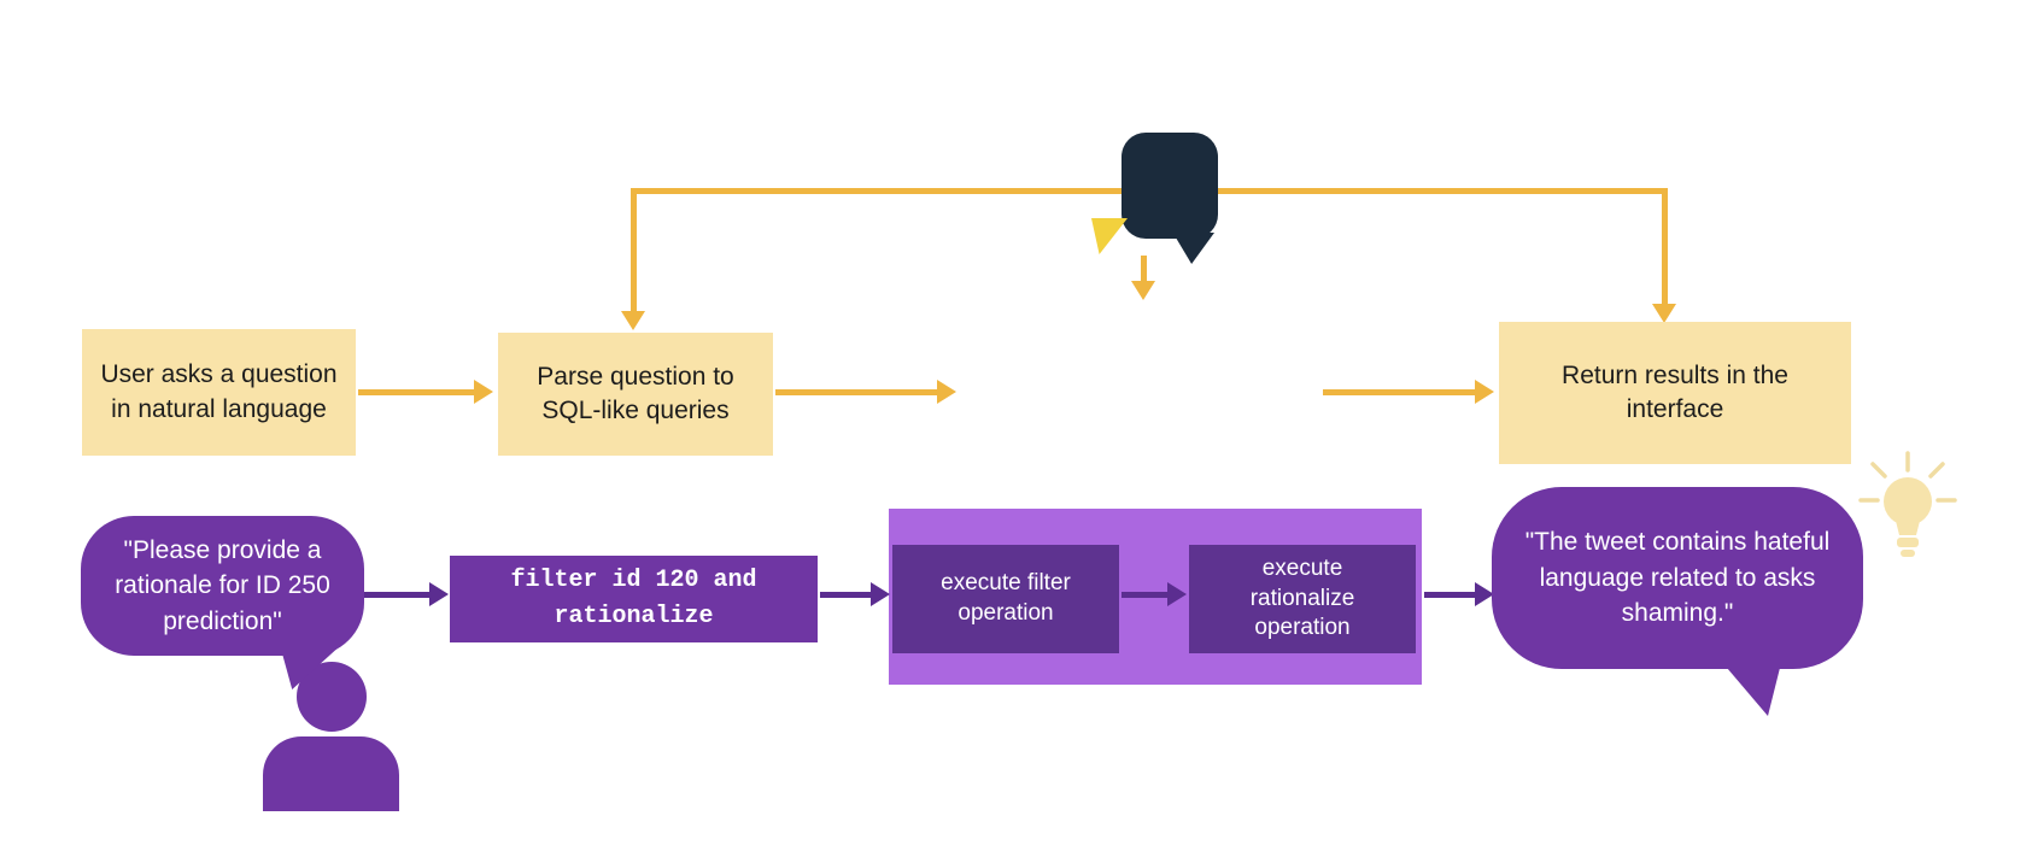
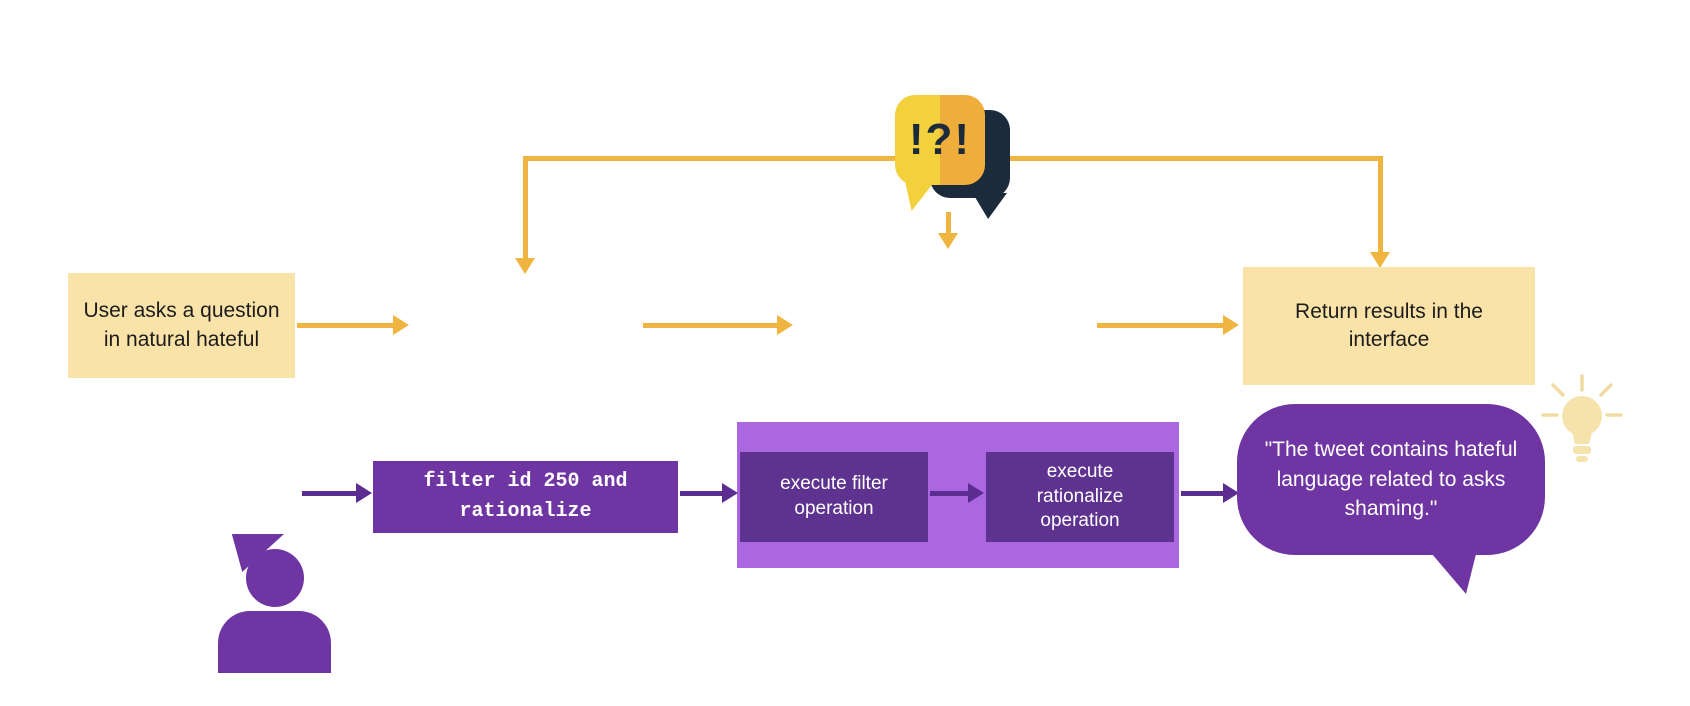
+ !?!
- User asks a question in natural language
+ User asks a question in natural hateful
- Parse question to SQL-like queries
  Return results in the interface
- "Please provide a rationale for ID 250 prediction"
- filter id 120 and rationalize
+ filter id 250 and rationalize
  execute filter operation
  execute rationalize operation
  "The tweet contains hateful language related to asks shaming."
